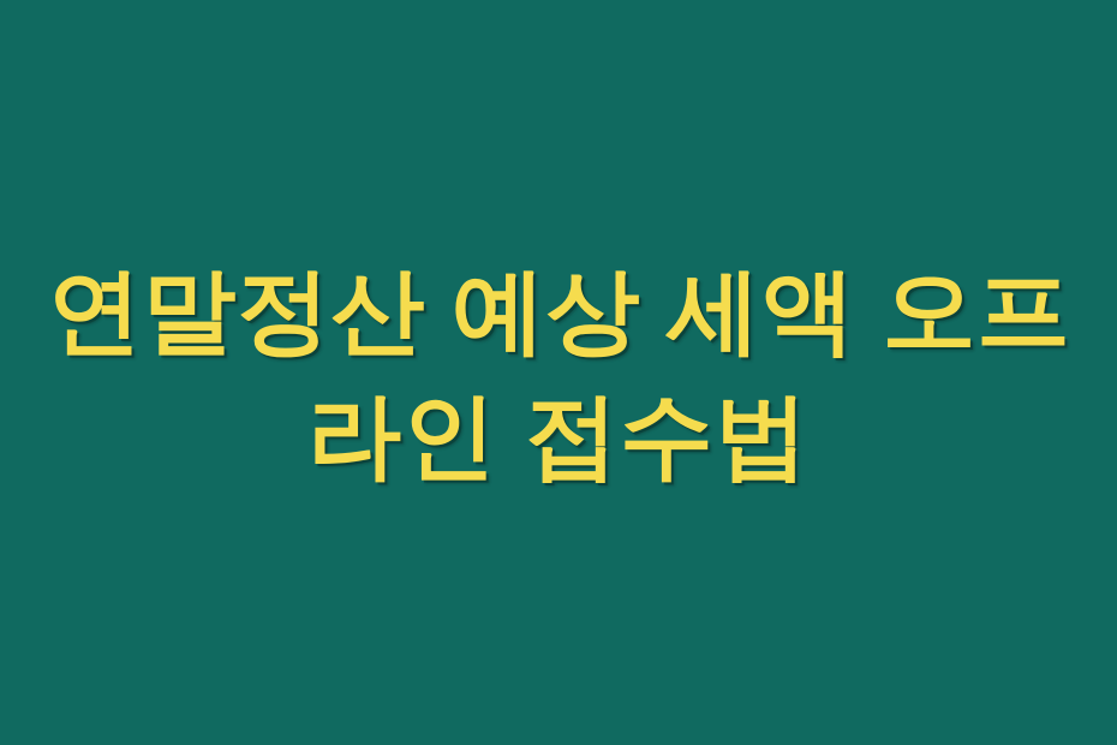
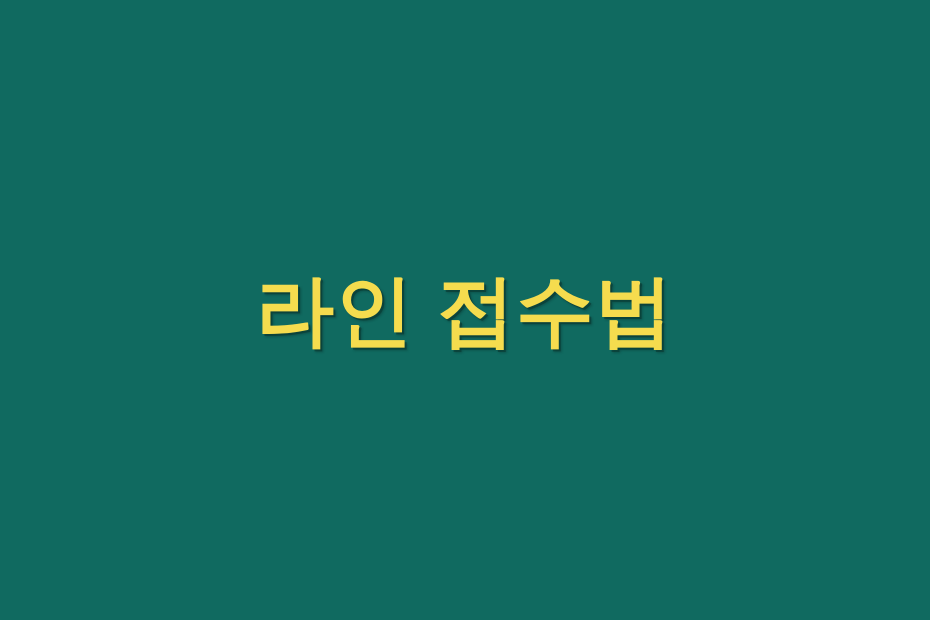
- 연말정산 예상 세액 오프
  라인 접수법
